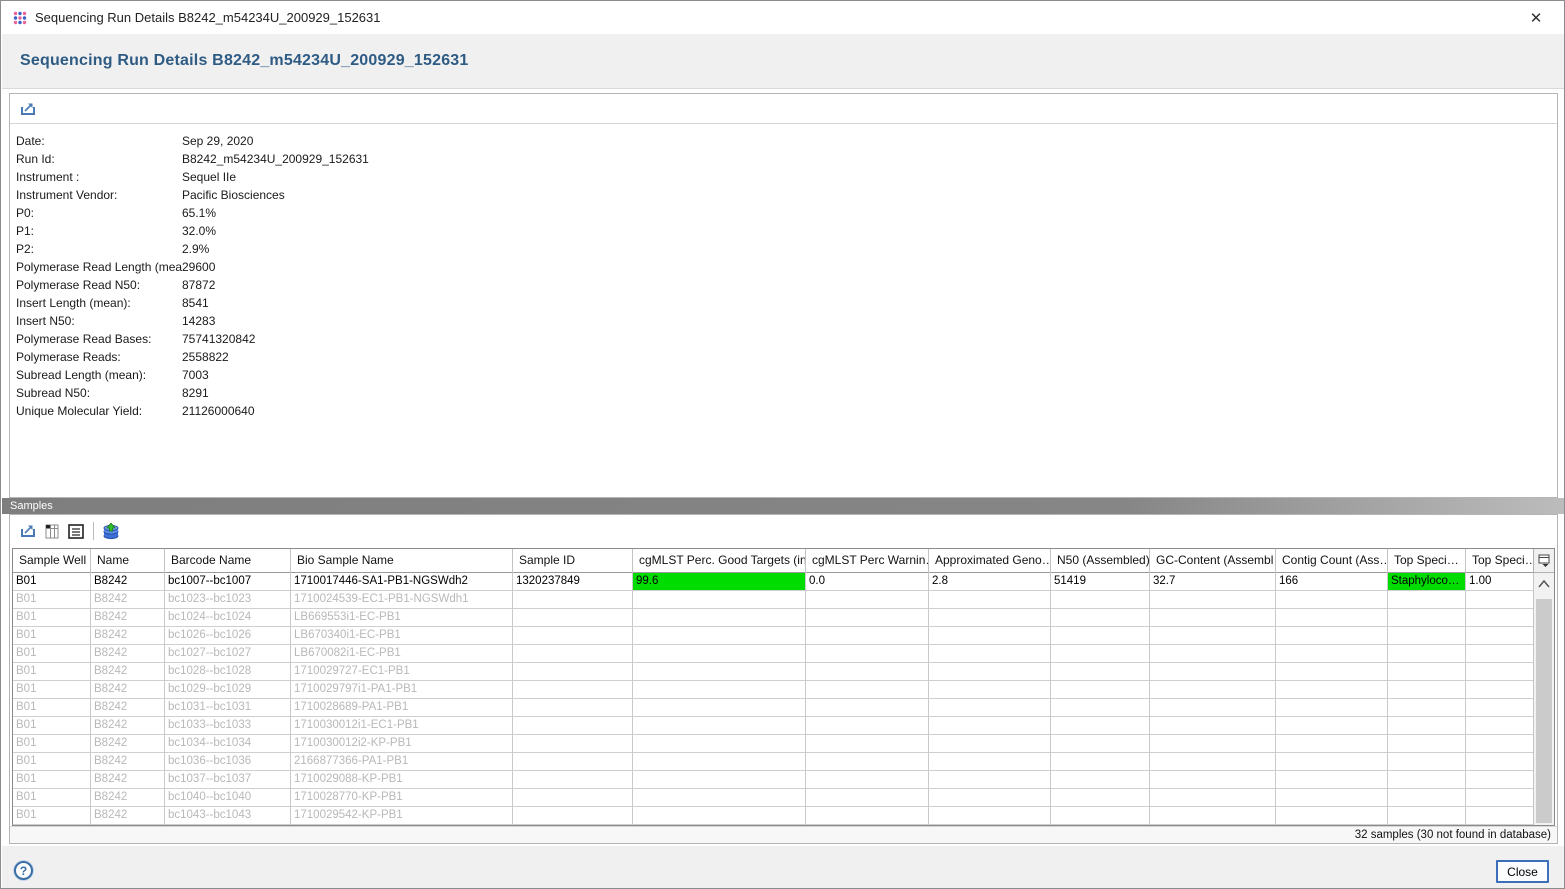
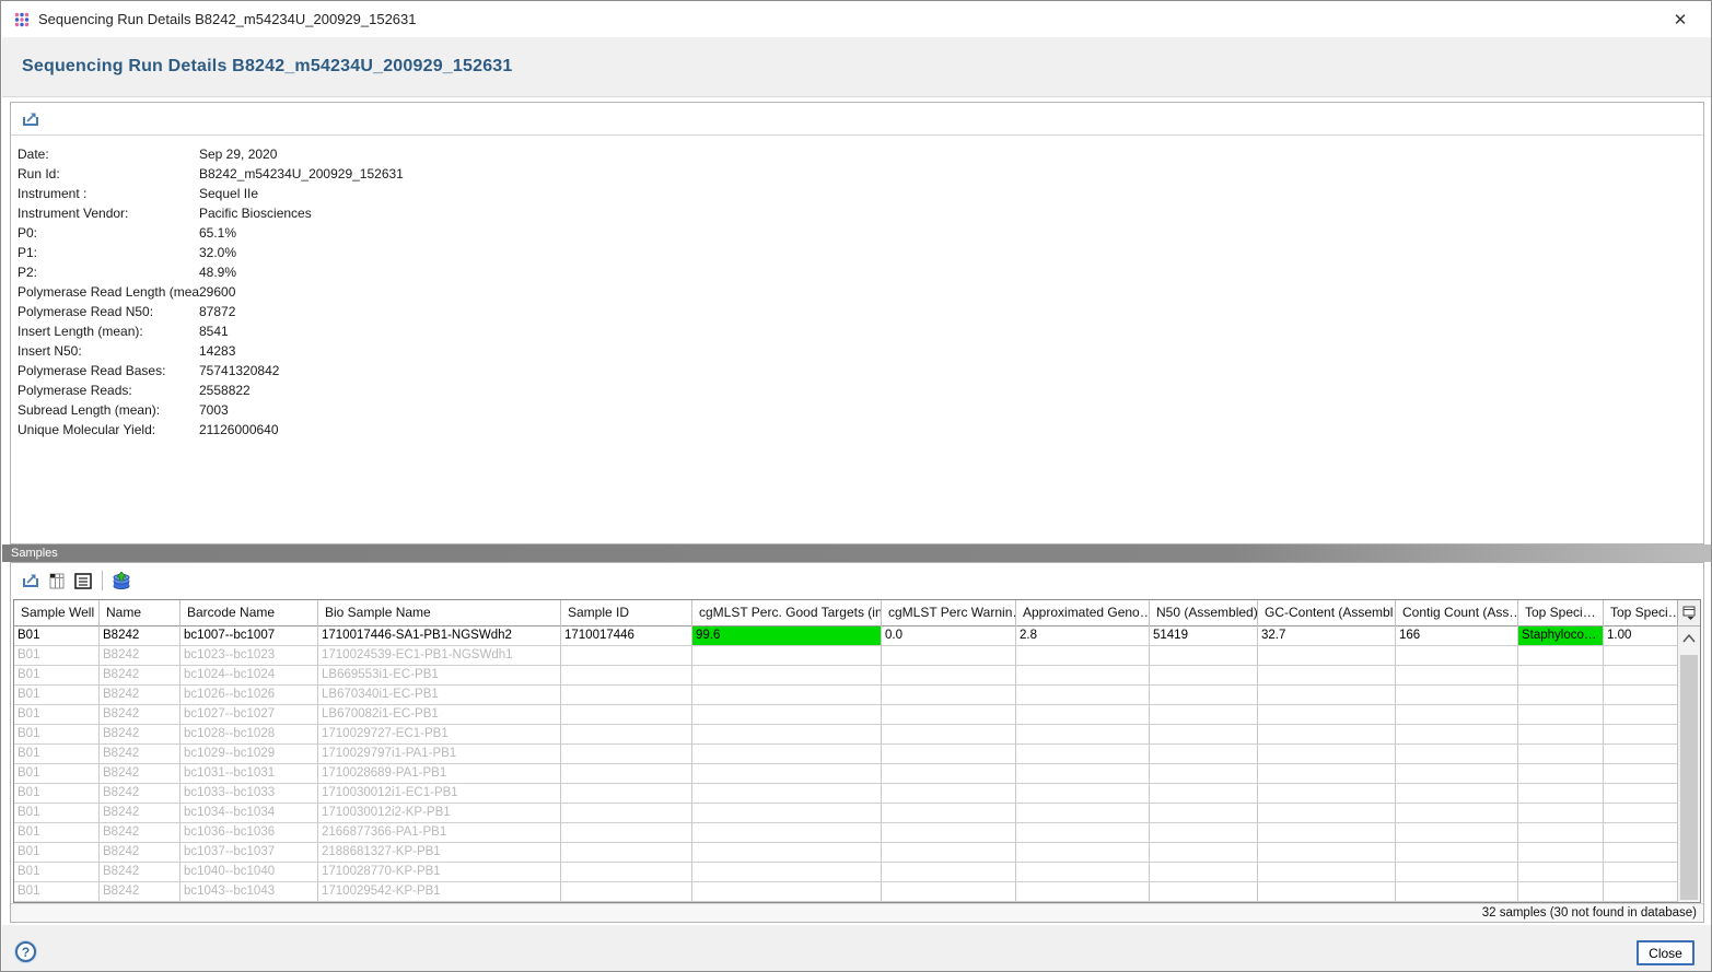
  Sequencing Run Details B8242_m54234U_200929_152631
  ✕
  Sequencing Run Details B8242_m54234U_200929_152631
  Date:
  Sep 29, 2020
  Run Id:
  B8242_m54234U_200929_152631
  Instrument :
  Sequel IIe
  Instrument Vendor:
  Pacific Biosciences
  P0:
  65.1%
  P1:
  32.0%
  P2:
- 2.9%
+ 48.9%
  Polymerase Read Length (mea
  29600
  Polymerase Read N50:
  87872
  Insert Length (mean):
  8541
  Insert N50:
  14283
  Polymerase Read Bases:
  75741320842
  Polymerase Reads:
  2558822
  Subread Length (mean):
  7003
- Subread N50:
- 8291
  Unique Molecular Yield:
  21126000640
  Samples
  Sample Well
  Name
  Barcode Name
  Bio Sample Name
  Sample ID
  cgMLST Perc. Good Targets (in
  cgMLST Perc Warnin
  Approximated Geno…
  N50 (Assembled)
  GC-Content (Assembl
  Contig Count (Ass…
  Top Speci…
  Top Speci…
  B01
  B8242
  bc1007--bc1007
  1710017446-SA1-PB1-NGSWdh2
- 1320237849
+ 1710017446
  99.6
  0.0
  2.8
  51419
  32.7
  166
  Staphyloco…
  1.00
  B01
  B8242
  bc1023--bc1023
  1710024539-EC1-PB1-NGSWdh1
  B01
  B8242
  bc1024--bc1024
  LB669553i1-EC-PB1
  B01
  B8242
  bc1026--bc1026
  LB670340i1-EC-PB1
  B01
  B8242
  bc1027--bc1027
  LB670082i1-EC-PB1
  B01
  B8242
  bc1028--bc1028
  1710029727-EC1-PB1
  B01
  B8242
  bc1029--bc1029
  1710029797i1-PA1-PB1
  B01
  B8242
  bc1031--bc1031
  1710028689-PA1-PB1
  B01
  B8242
  bc1033--bc1033
  1710030012i1-EC1-PB1
  B01
  B8242
  bc1034--bc1034
  1710030012i2-KP-PB1
  B01
  B8242
  bc1036--bc1036
  2166877366-PA1-PB1
  B01
  B8242
  bc1037--bc1037
- 1710029088-KP-PB1
+ 2188681327-KP-PB1
  B01
  B8242
  bc1040--bc1040
  1710028770-KP-PB1
  B01
  B8242
  bc1043--bc1043
  1710029542-KP-PB1
  32 samples (30 not found in database)
  ?
  Close
